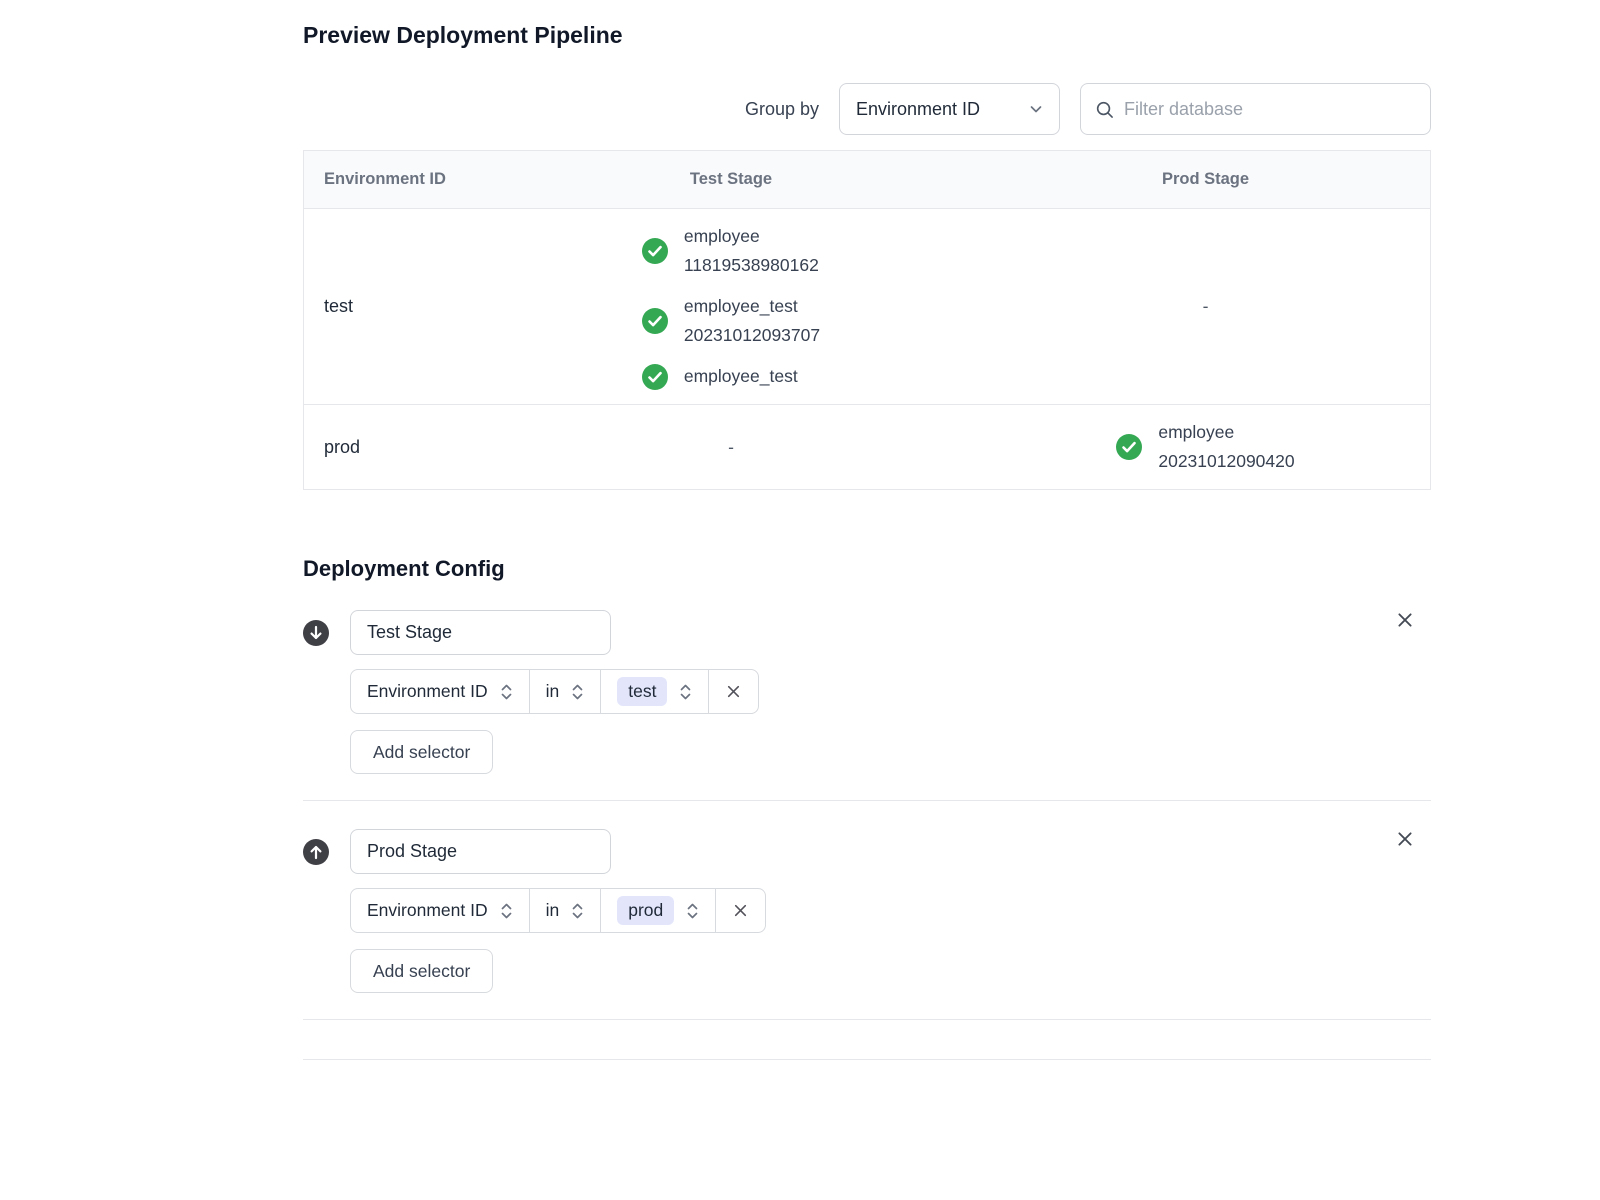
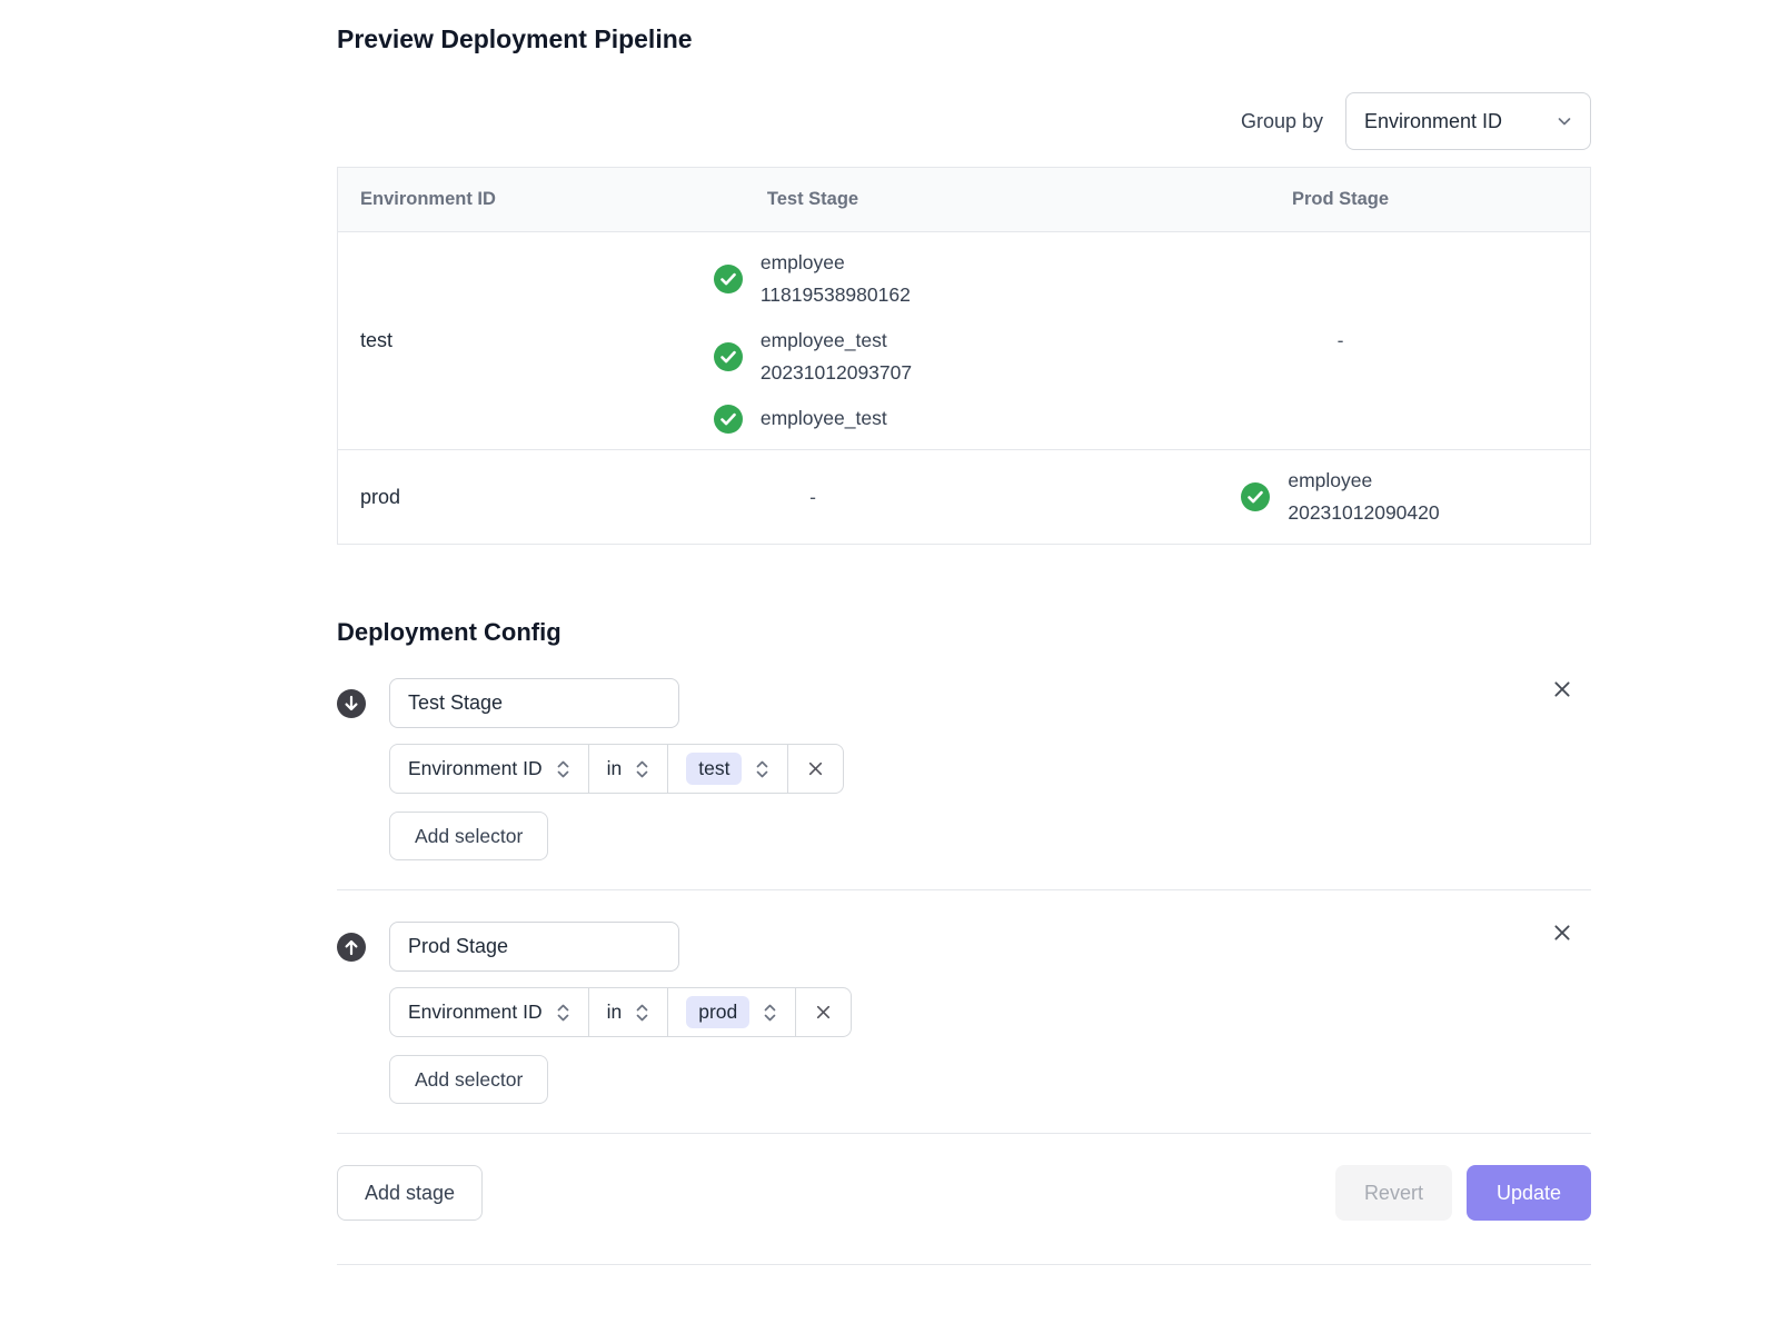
  Preview Deployment Pipeline
  Group by
  Environment ID
- Filter database
  Environment ID
  Test Stage
  Prod Stage
  test
  employee
  11819538980162
  employee_test
  20231012093707
  employee_test
  -
  prod
  -
  employee
  20231012090420
  Deployment Config
  Test Stage
  Environment ID
  in
  test
  Add selector
  Prod Stage
  Environment ID
  in
  prod
  Add selector
+ Add stage
+ Revert
+ Update
